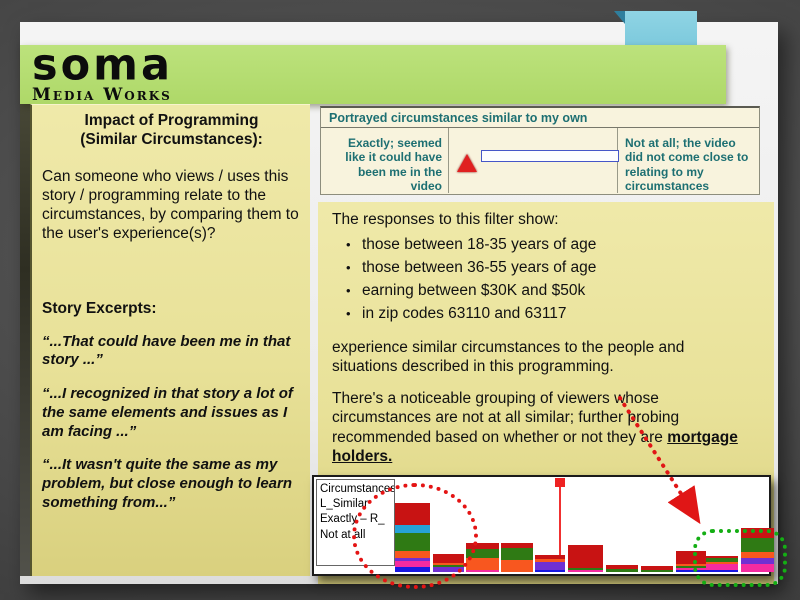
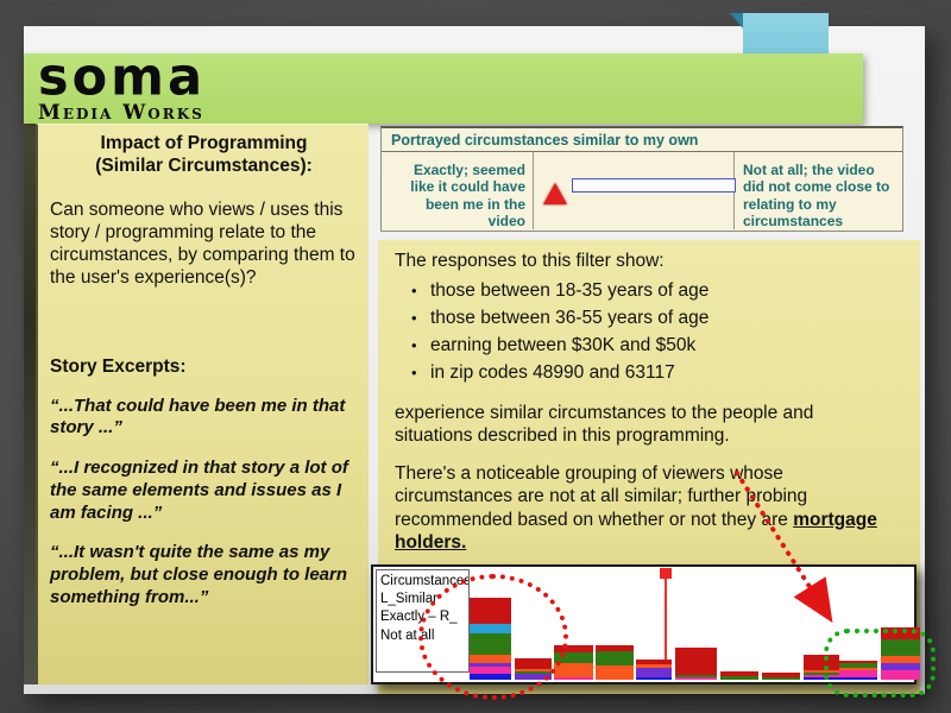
  soma
  Media Works
  Impact of Programming
  (Similar Circumstances):
  Can someone who views / uses this story / programming relate to the circumstances, by comparing them to the user's experience(s)?
  Story Excerpts:
  “...That could have been me in that story ...”
  “...I recognized in that story a lot of the same elements and issues as I am facing ...”
  “...It wasn't quite the same as my problem, but close enough to learn something from...”
  The responses to this filter show:
  •
  those between 18-35 years of age
  •
  those between 36-55 years of age
  •
  earning between $30K and $50k
  •
- in zip codes 63110 and 63117
+ in zip codes 48990 and 63117
  experience similar circumstances to the people and situations described in this programming.
  There's a noticeable grouping of viewershose circumstances are not at all similar; furtherrobing recommended based on whether or not theyre mortgage holders.
  Portrayed circumstances similar to my own
  Exactly; seemed like it could have been me in the video
  Not at all; the video did not come close to relating to my circumstances
  Circumstances
  L_Similar
  Exactly – R_
  Not at all
